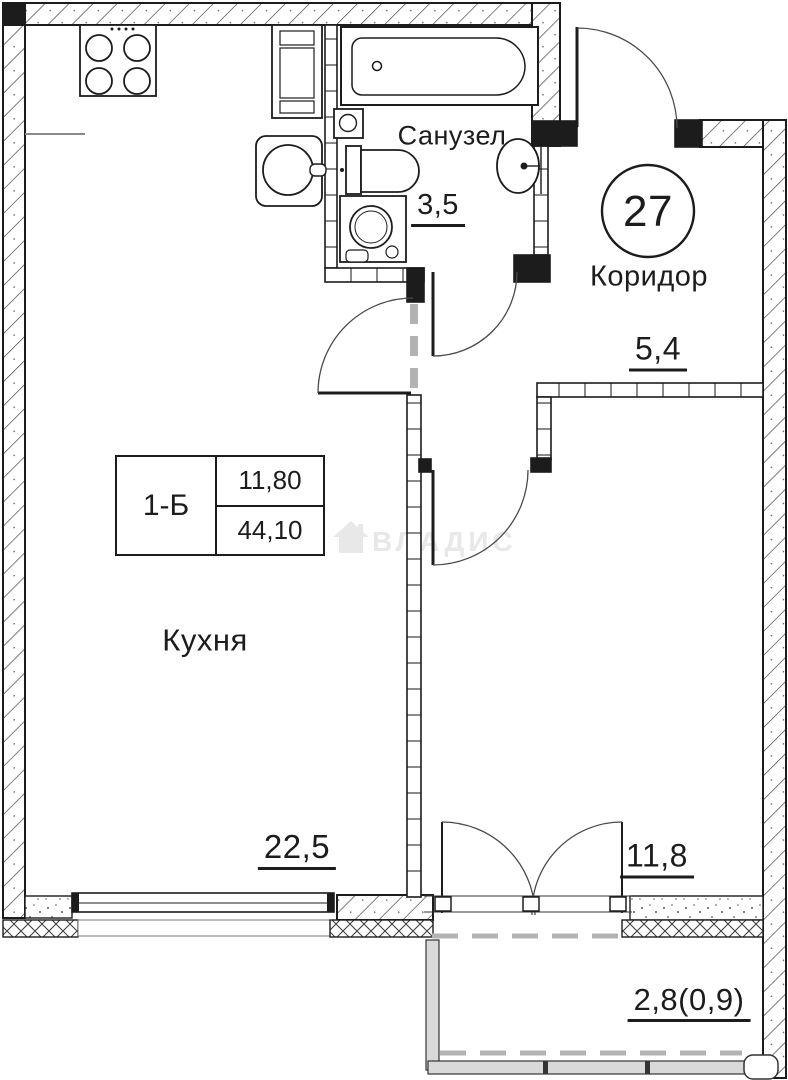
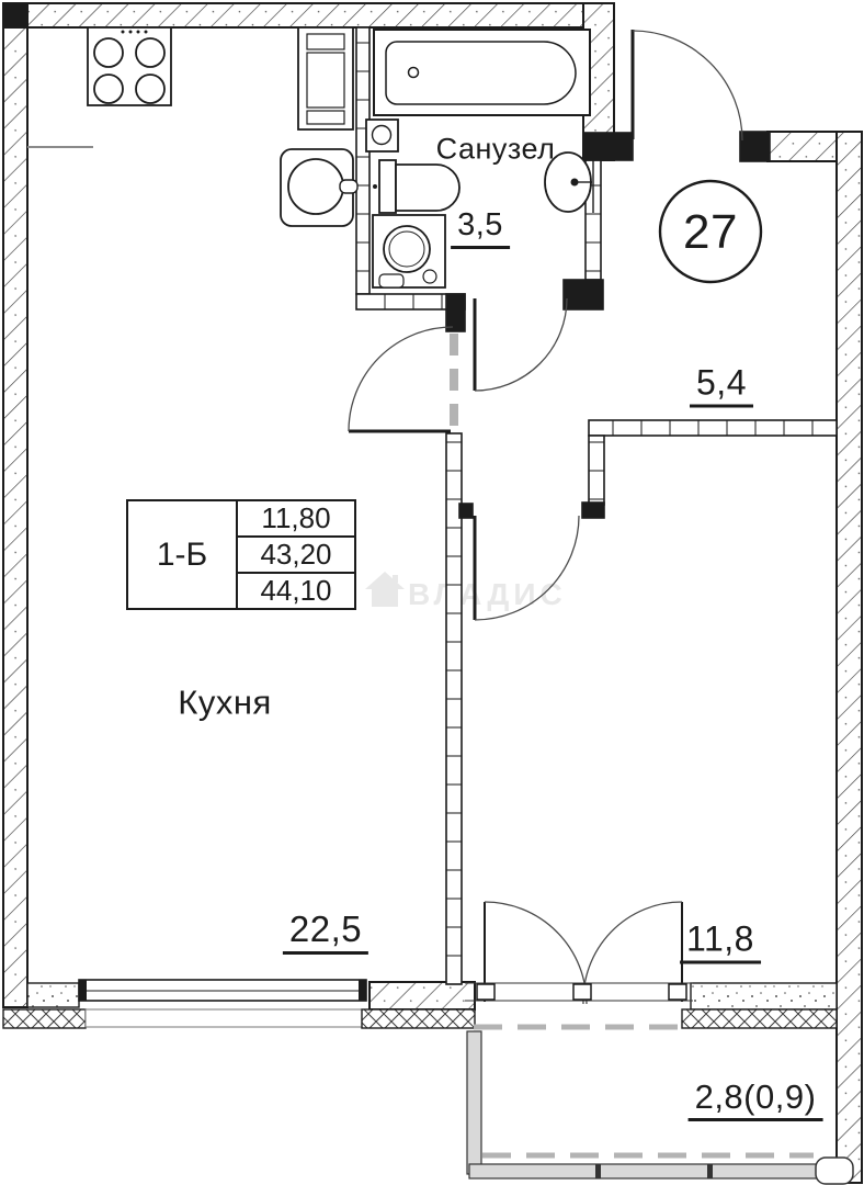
  Санузел
  3,5
  27
- Коридор
  5,4
  Кухня
  22,5
  11,8
  2,8(0,9)
  1-Б
  11,80
+ 43,20
  44,10
